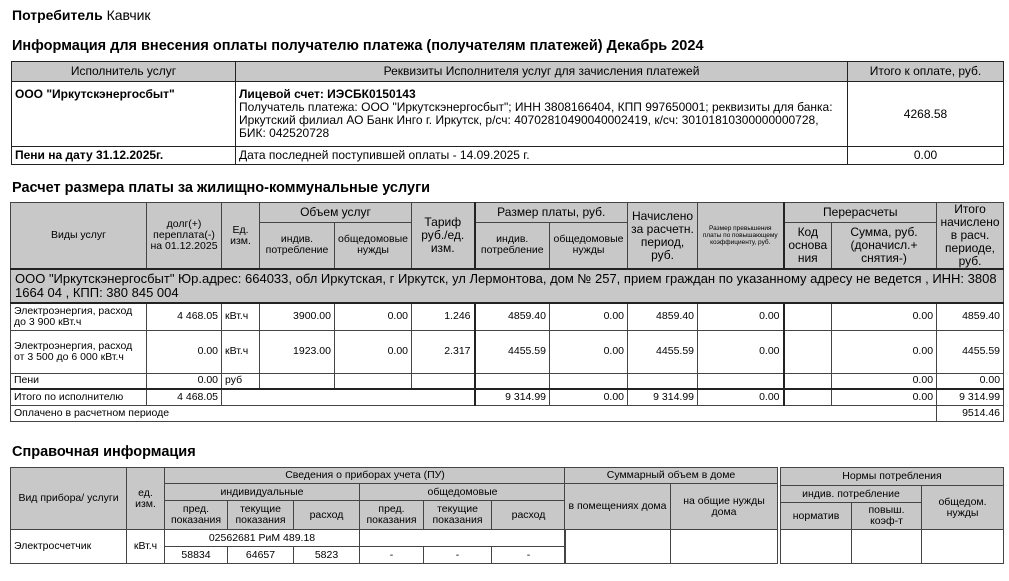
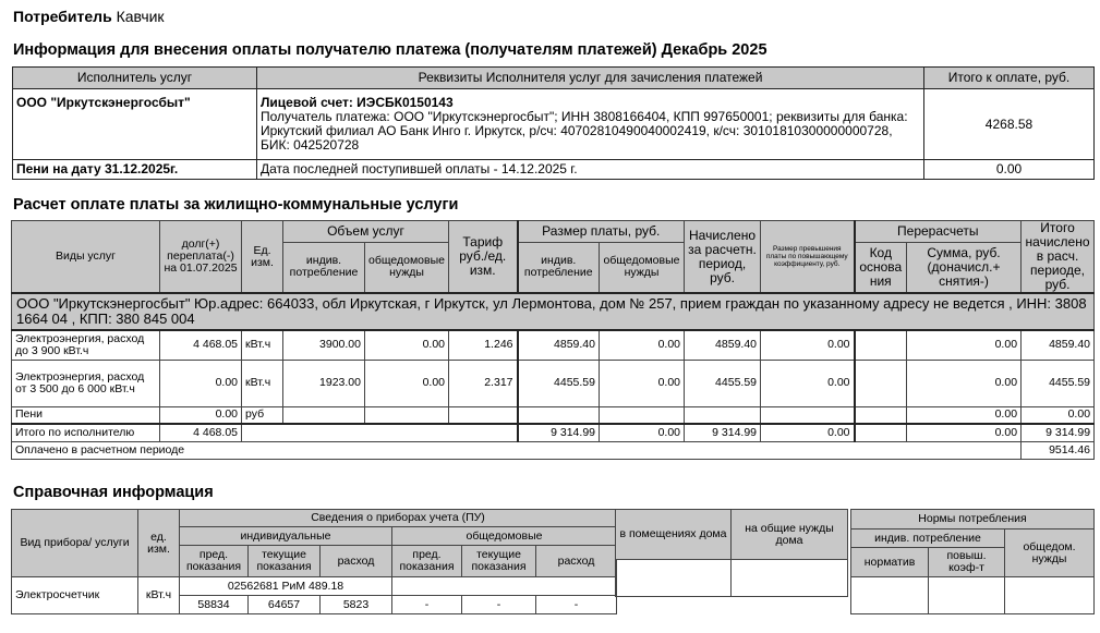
  Потребитель Кавчик
- Информация для внесения оплаты получателю платежа (получателям платежей) Декабрь 2024
+ Информация для внесения оплаты получателю платежа (получателям платежей) Декабрь 2025
  Исполнитель услуг	Реквизиты Исполнителя услуг для зачисления платежей	Итого к оплате, руб.
  ООО "Иркутскэнергосбыт"	Лицевой счет: ИЭСБК0150143 Получатель платежа: ООО "Иркутскэнергосбыт"; ИНН 3808166404, КПП 997650001; реквизиты для банка: Иркутский филиал АО Банк Инго г. Иркутск, р/сч: 40702810490040002419, к/сч: 30101810300000000728, БИК: 042520728	4268.58
- Пени на дату 31.12.2025г.	Дата последней поступившей оплаты - 14.09.2025 г.	0.00
+ Пени на дату 31.12.2025г.	Дата последней поступившей оплаты - 14.12.2025 г.	0.00
- Расчет размера платы за жилищно-коммунальные услуги
+ Расчет оплате платы за жилищно-коммунальные услуги
- Виды услуг	долг(+) переплата(-) на 01.12.2025	Ед. изм.	Объем услуг	Тариф руб./ед. изм.	Размер платы, руб.	Начислено за расчетн. период, руб.		Перерасчеты	Итого начислено в расч. периоде, руб.
+ Виды услуг	долг(+) переплата(-) на 01.07.2025	Ед. изм.	Объем услуг	Тариф руб./ед. изм.	Размер платы, руб.	Начислено за расчетн. период, руб.		Перерасчеты	Итого начислено в расч. периоде, руб.
  индив. потребление	общедомовые нужды	индив. потребление	общедомовые нужды	Код основа ния	Сумма, руб. (доначисл.+ снятия-)
  ООО "Иркутскэнергосбыт" Юр.адрес: 664033, обл Иркутская, г Иркутск, ул Лермонтова, дом № 257, прием граждан по указанному адресу не ведется , ИНН: 3808 1664 04 , КПП: 380 845 004
  Электроэнергия, расход до 3 900 кВт.ч	4 468.05	кВт.ч	3900.00	0.00	1.246	4859.40	0.00	4859.40	0.00		0.00	4859.40
  Электроэнергия, расход от 3 500 до 6 000 кВт.ч	0.00	кВт.ч	1923.00	0.00	2.317	4455.59	0.00	4455.59	0.00		0.00	4455.59
  Пени	0.00	руб									0.00	0.00
  Итого по исполнителю	4 468.05		9 314.99	0.00	9 314.99	0.00		0.00	9 314.99
  Оплачено в расчетном периоде	9514.46
  Справочная информация
  Вид прибора/ услуги	ед. изм.	Сведения о приборах учета (ПУ)
  индивидуальные	общедомовые
  пред. показания	текущие показания	расход	пред. показания	текущие показания	расход
  Электросчетчик	кВт.ч	02562681 РиМ 489.18
  58834	64657	5823	-	-	-
- Суммарный объем в доме
  в помещениях дома	на общие нужды дома
  Нормы потребления
  индив. потребление	общедом. нужды
  норматив	повыш. коэф-т
